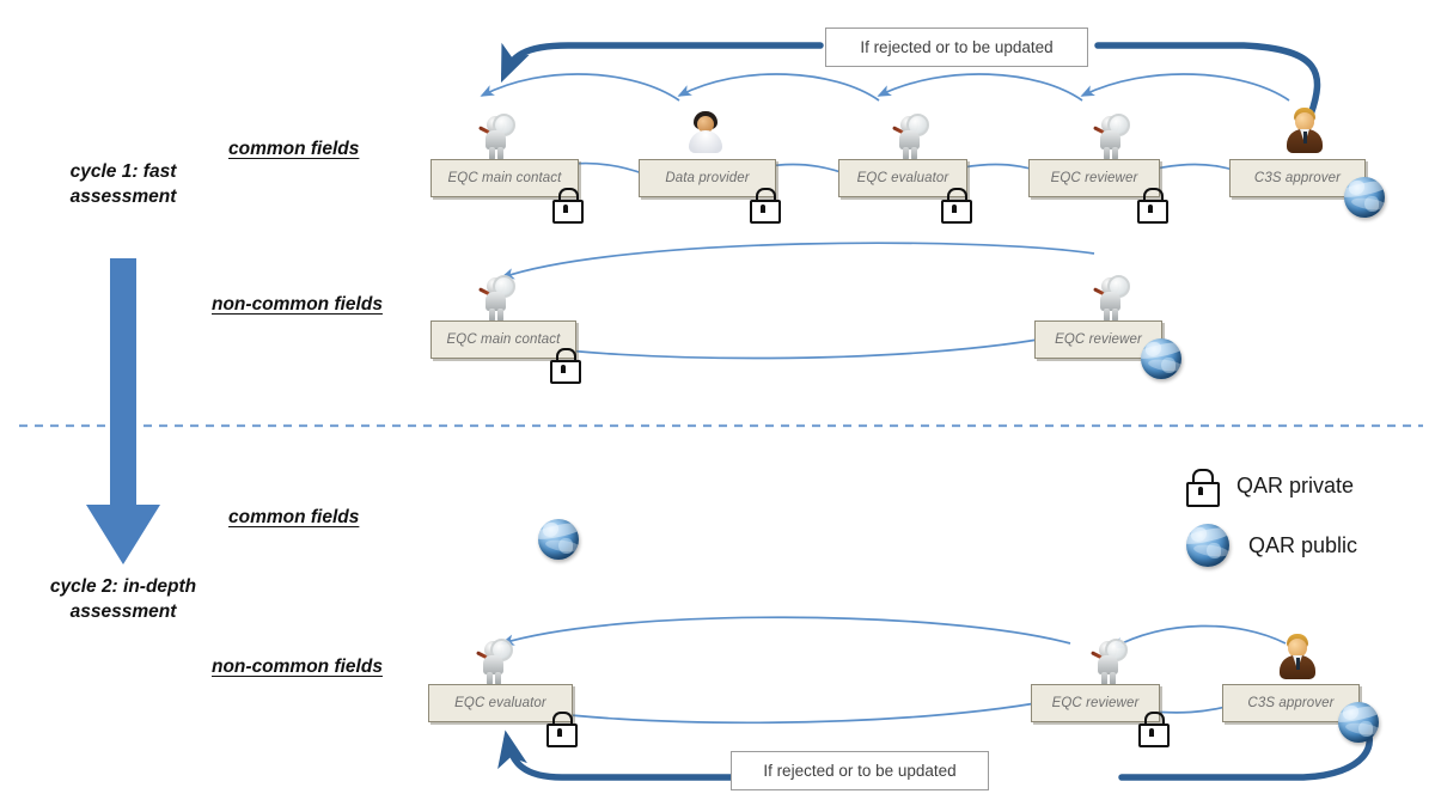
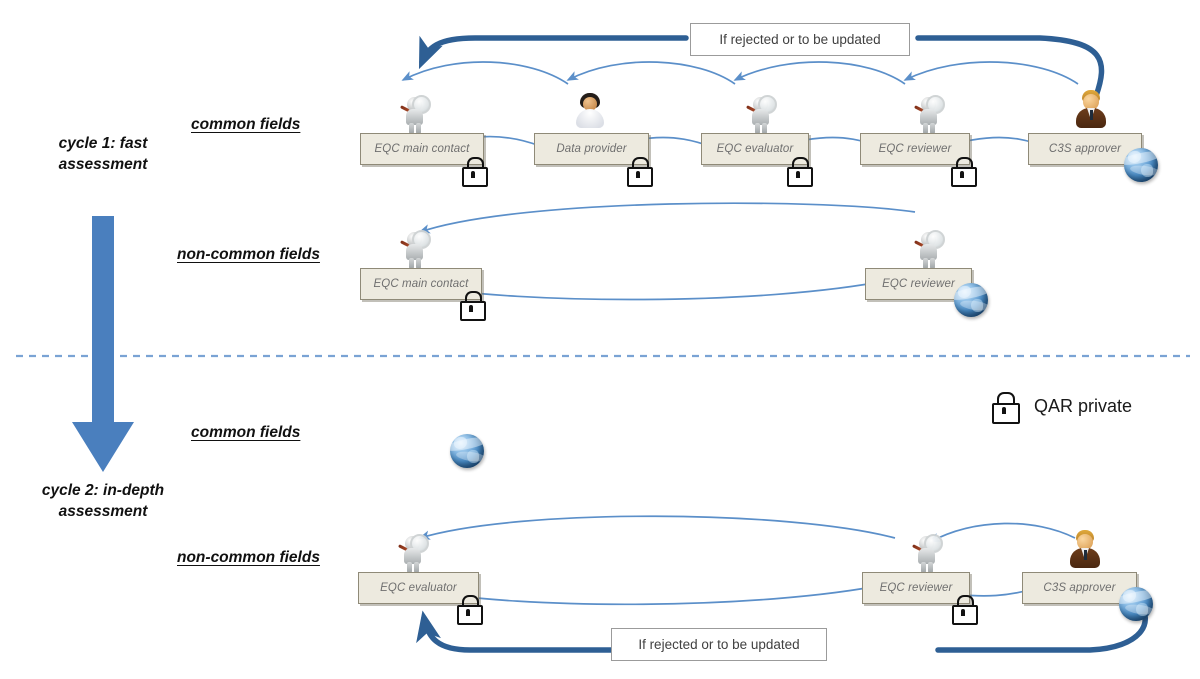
  common fields
  non-common fields
  common fields
  non-common fields
  cycle 1: fast
  assessment
  cycle 2: in-depth
  assessment
  EQC main contact
  Data provider
  EQC evaluator
  EQC reviewer
  C3S approver
  EQC main contact
  EQC reviewer
  EQC evaluator
  EQC reviewer
  C3S approver
  If rejected or to be updated
  If rejected or to be updated
  QAR private
- QAR public
